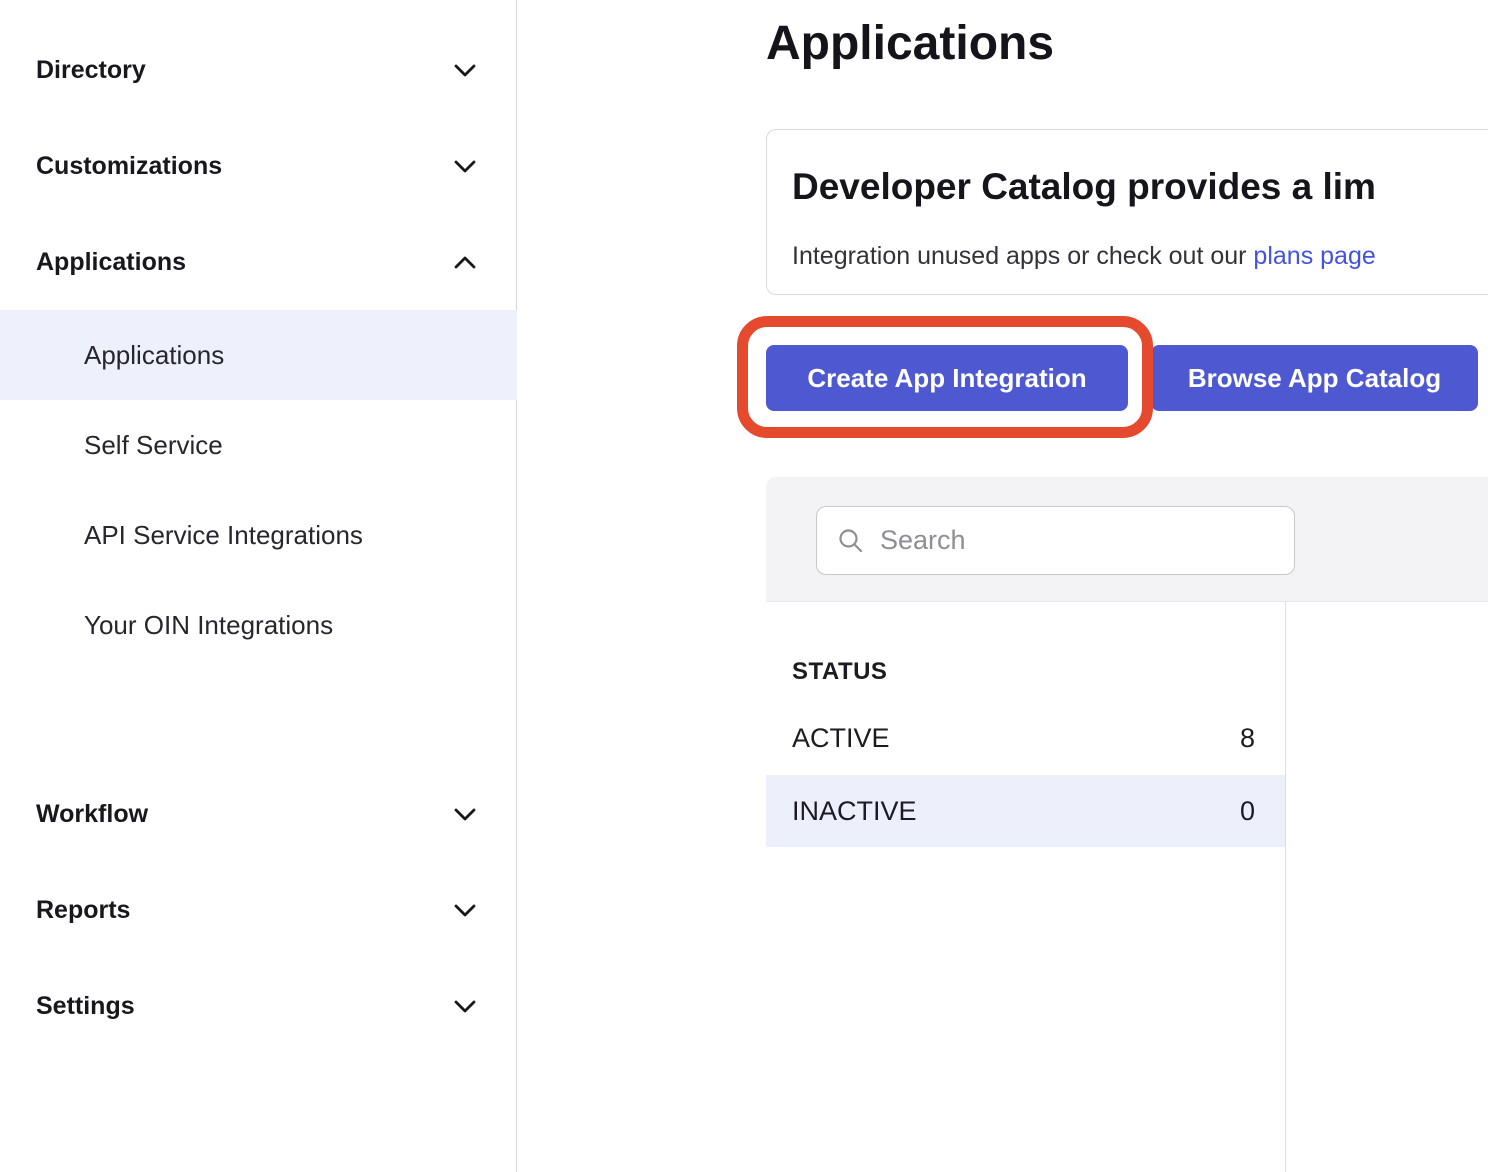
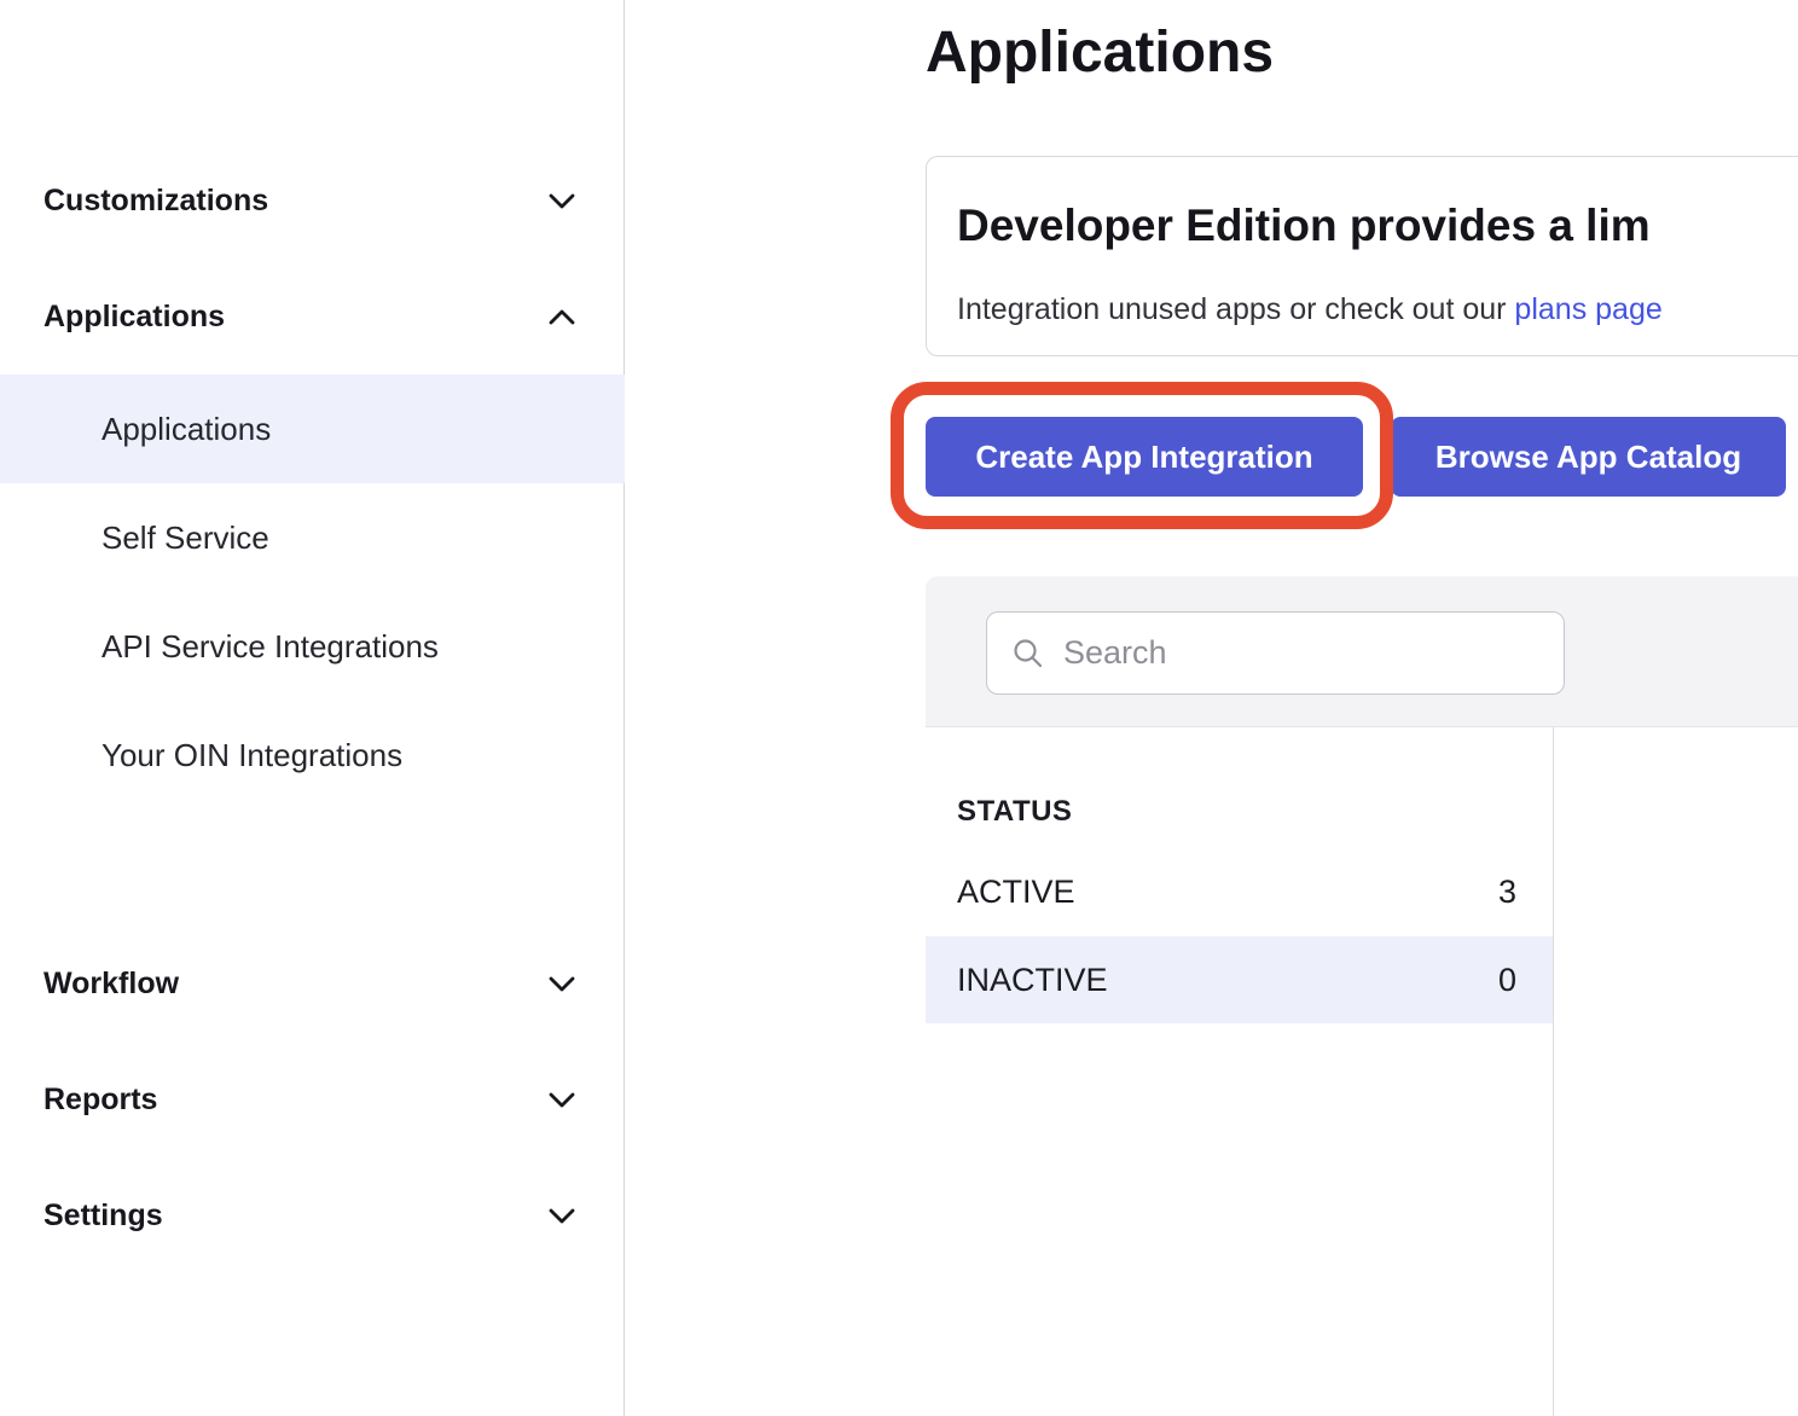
- Directory
  Customizations
  Applications
  Applications
  Self Service
  API Service Integrations
  Your OIN Integrations
  Workflow
  Reports
  Settings
  Applications
- Developer Catalog provides a lim
+ Developer Edition provides a lim
  Integration unused apps or check out our plans page
  Create App Integration
  Browse App Catalog
  Search
  STATUS
  ACTIVE
- 8
+ 3
  INACTIVE
  0
